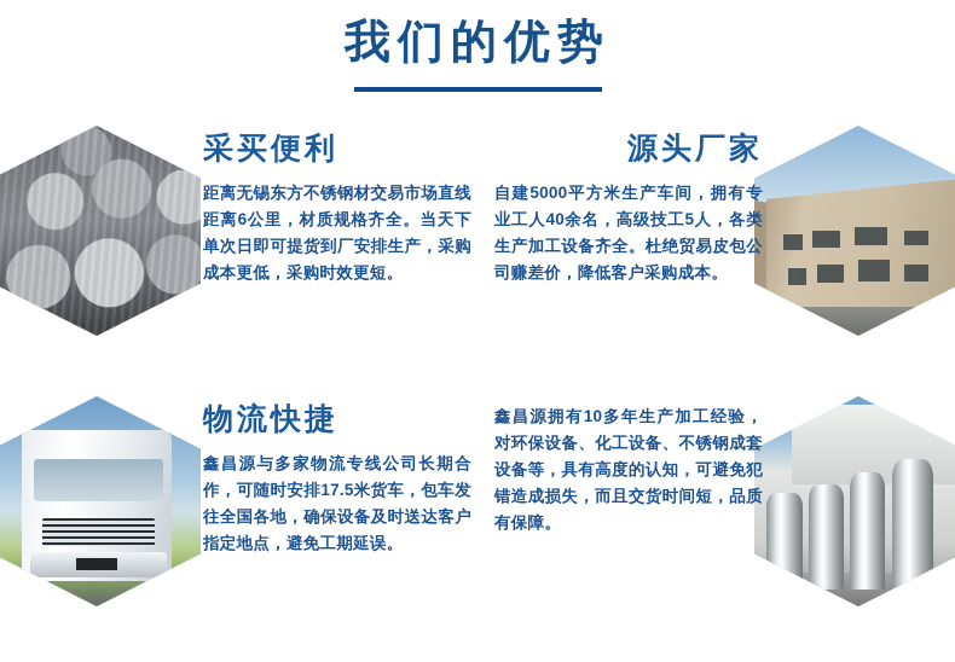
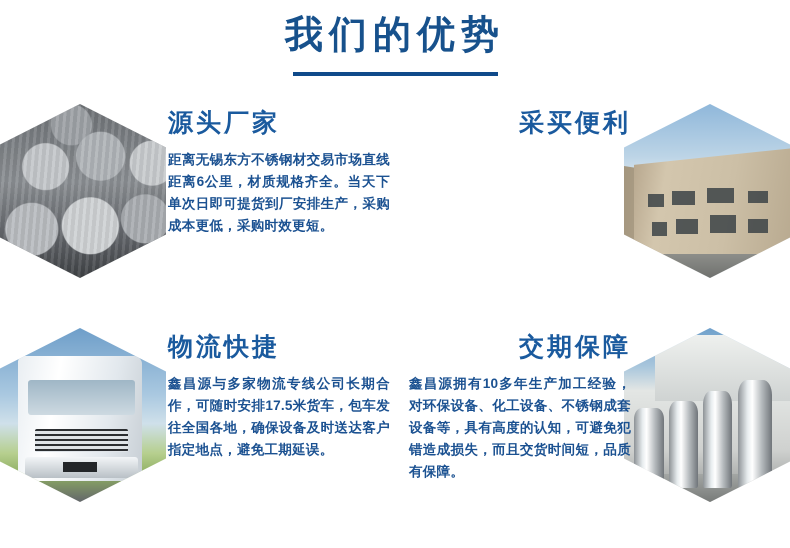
  我们的优势
- 采买便利
+ 源头厂家
  距离无锡东方不锈钢材交易市场直线距离6公里，材质规格齐全。当天下单次日即可提货到厂安排生产，采购成本更低，采购时效更短。
- 源头厂家
+ 采买便利
- 自建5000平方米生产车间，拥有专业工人40余名，高级技工5人，各类生产加工设备齐全。杜绝贸易皮包公司赚差价，降低客户采购成本。
  物流快捷
  鑫昌源与多家物流专线公司长期合作，可随时安排17.5米货车，包车发往全国各地，确保设备及时送达客户指定地点，避免工期延误。
+ 交期保障
  鑫昌源拥有10多年生产加工经验，对环保设备、化工设备、不锈钢成套设备等，具有高度的认知，可避免犯错造成损失，而且交货时间短，品质有保障。
